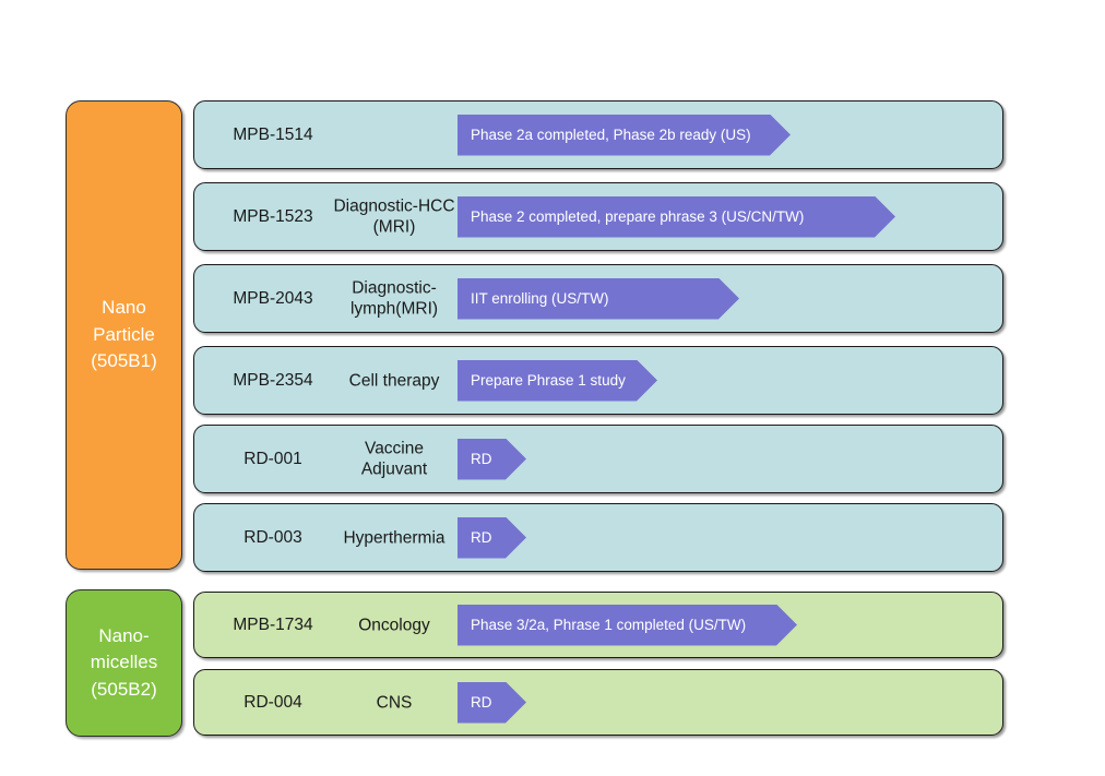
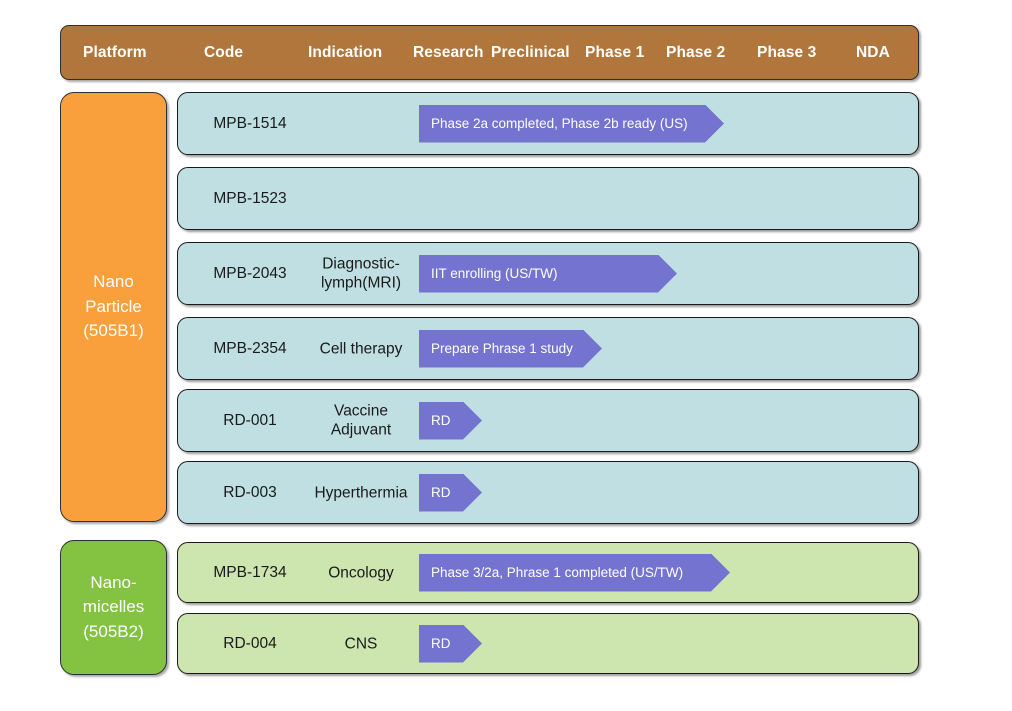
+ Platform
+ Code
+ Indication
+ Research
+ Preclinical
+ Phase 1
+ Phase 2
+ Phase 3
+ NDA
  Nano
  Particle
  (505B1)
  Nano-
  micelles
  (505B2)
  MPB-1514
  Phase 2a completed, Phase 2b ready (US)
  MPB-1523
- Diagnostic-HCC
- (MRI)
- Phase 2 completed, prepare phrase 3 (US/CN/TW)
  MPB-2043
  Diagnostic-
  lymph(MRI)
  IIT enrolling (US/TW)
  MPB-2354
  Cell therapy
  Prepare Phrase 1 study
  RD-001
  Vaccine
  Adjuvant
  RD
  RD-003
  Hyperthermia
  RD
  MPB-1734
  Oncology
  Phase 3/2a, Phrase 1 completed (US/TW)
  RD-004
  CNS
  RD
